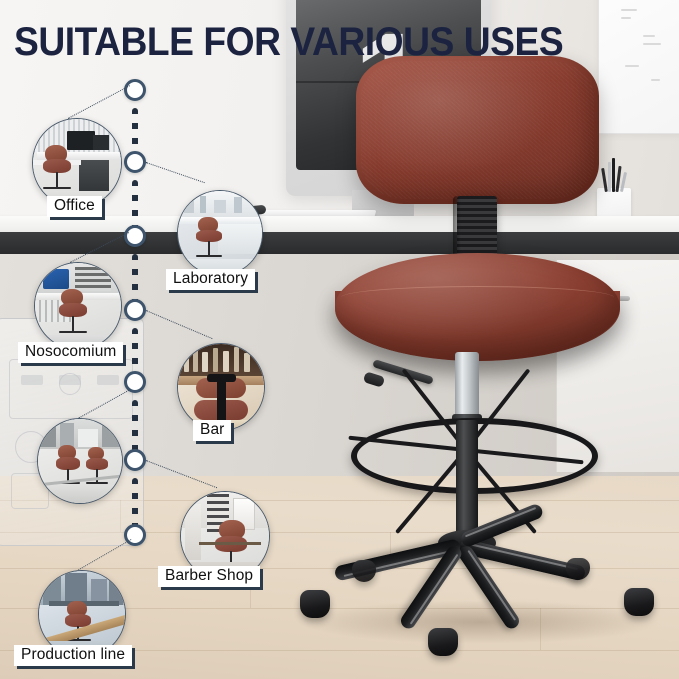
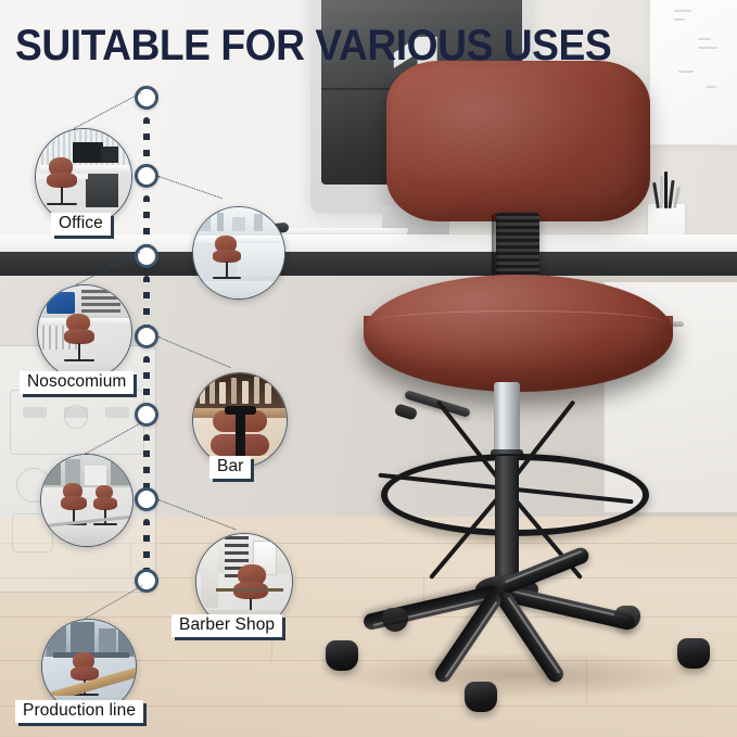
  SUITABLE FOR VARIOUS USES
  Office
- Laboratory
  Nosocomium
  Bar
  Barber Shop
  Production line
